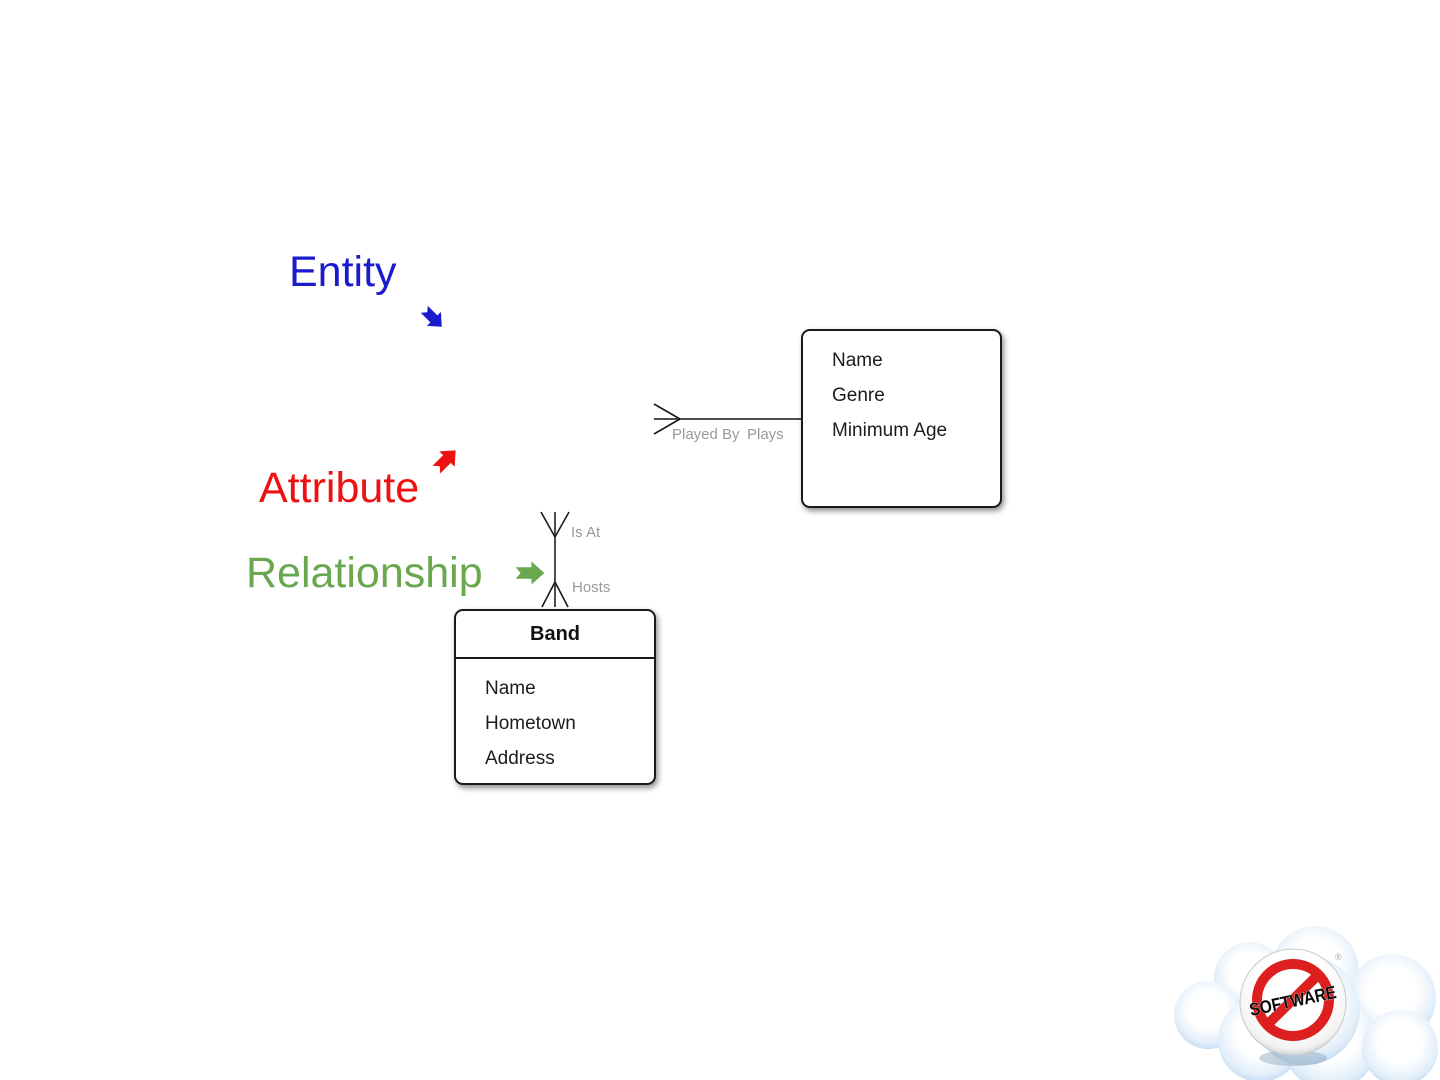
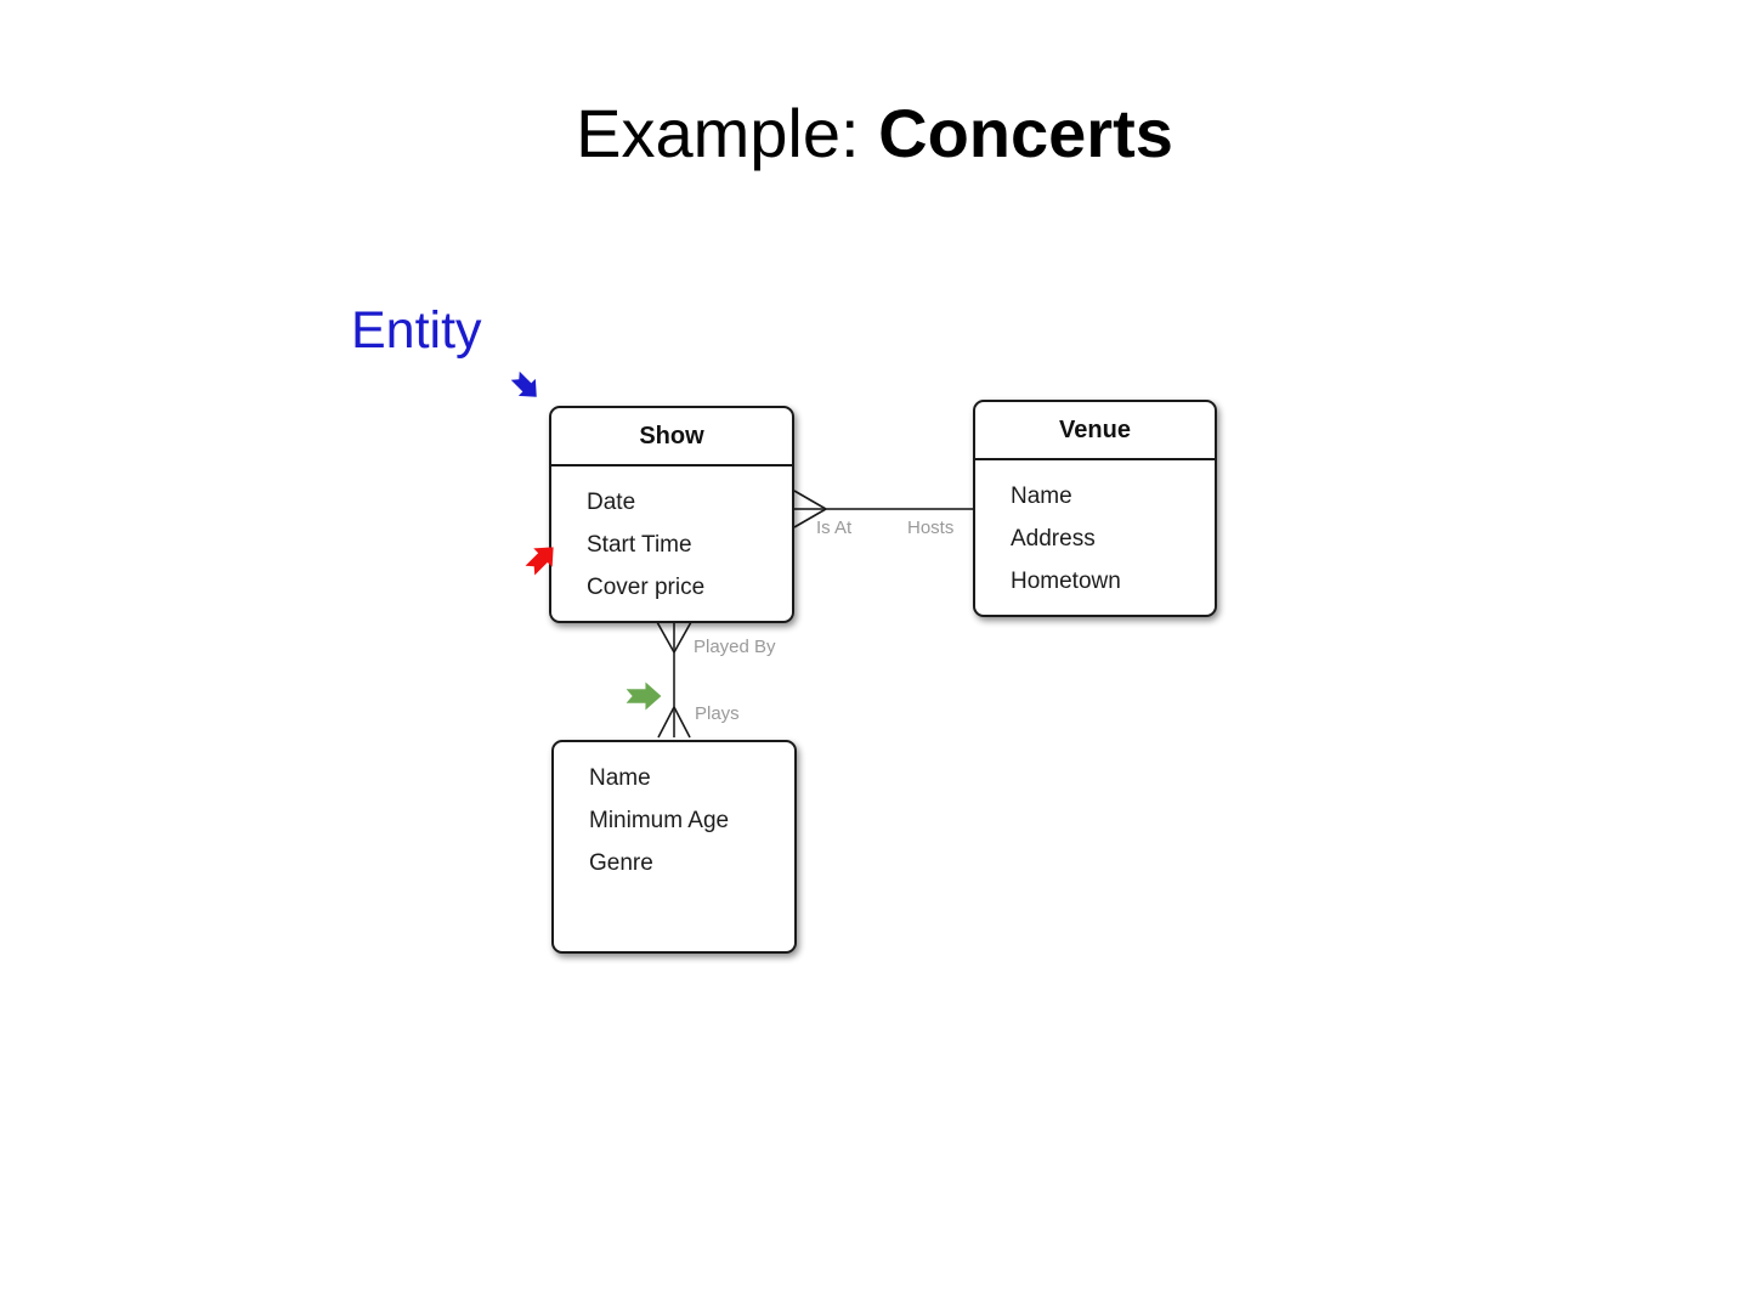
+ Example: Concerts
+ Show
+ Date
+ Start Time
+ Cover price
+ Venue
  Name
- Genre
+ Address
- Minimum Age
+ Hometown
- Band
  Name
- Hometown
+ Minimum Age
- Address
+ Genre
- Played By
+ Is At
- Plays
+ Hosts
- Is At
+ Played By
- Hosts
+ Plays
  Entity
- Attribute
- Relationship
- ®
